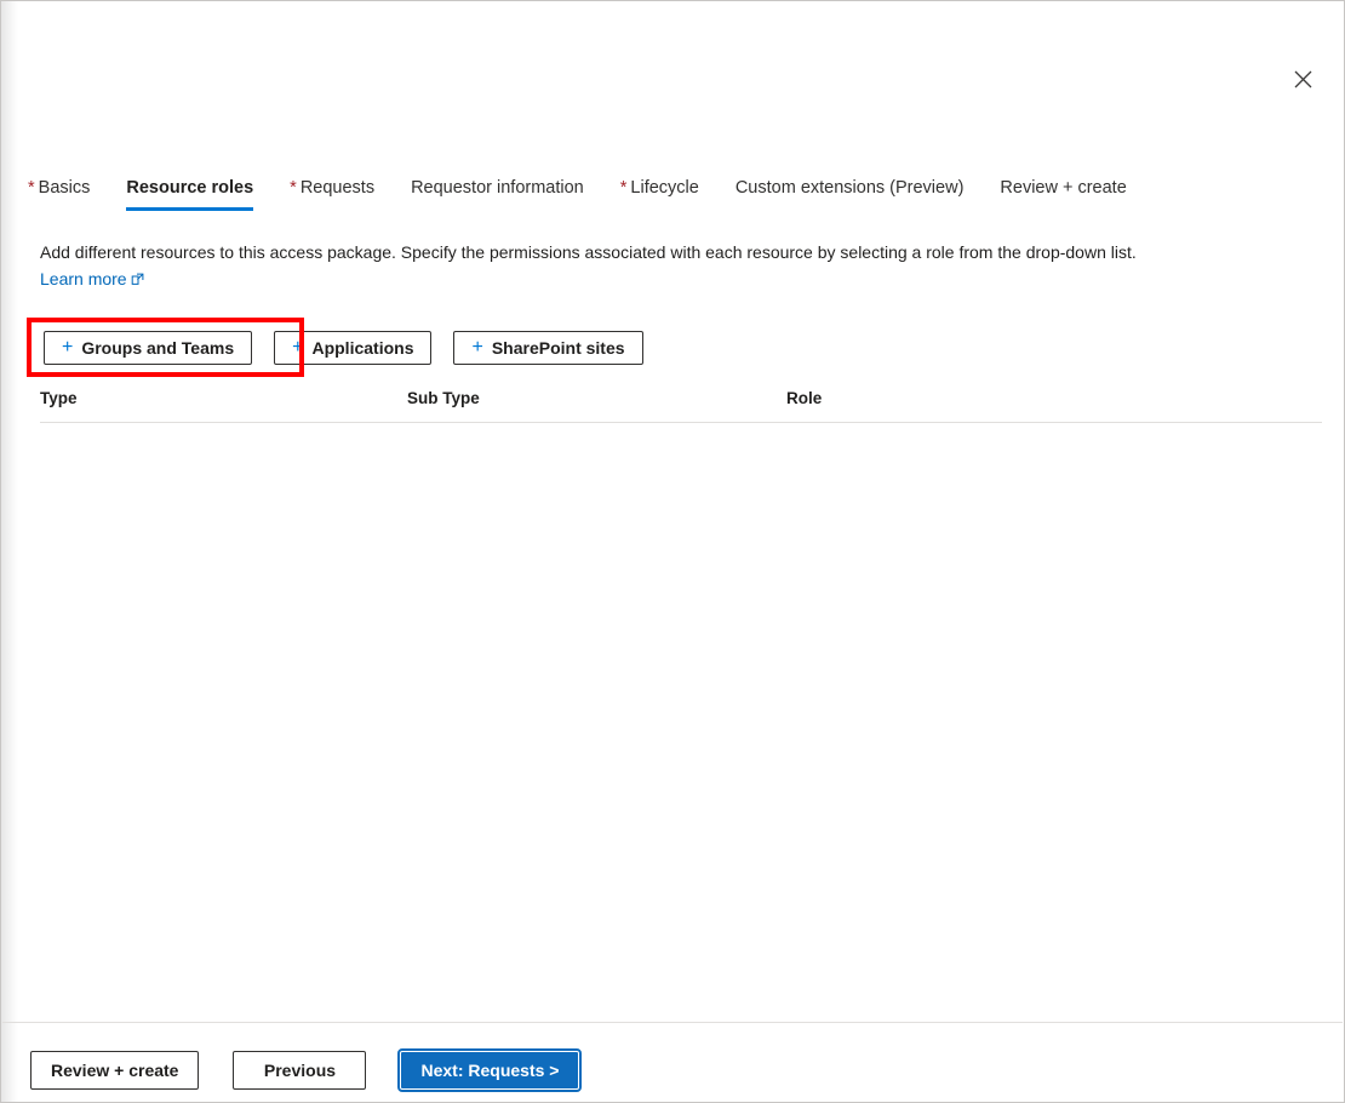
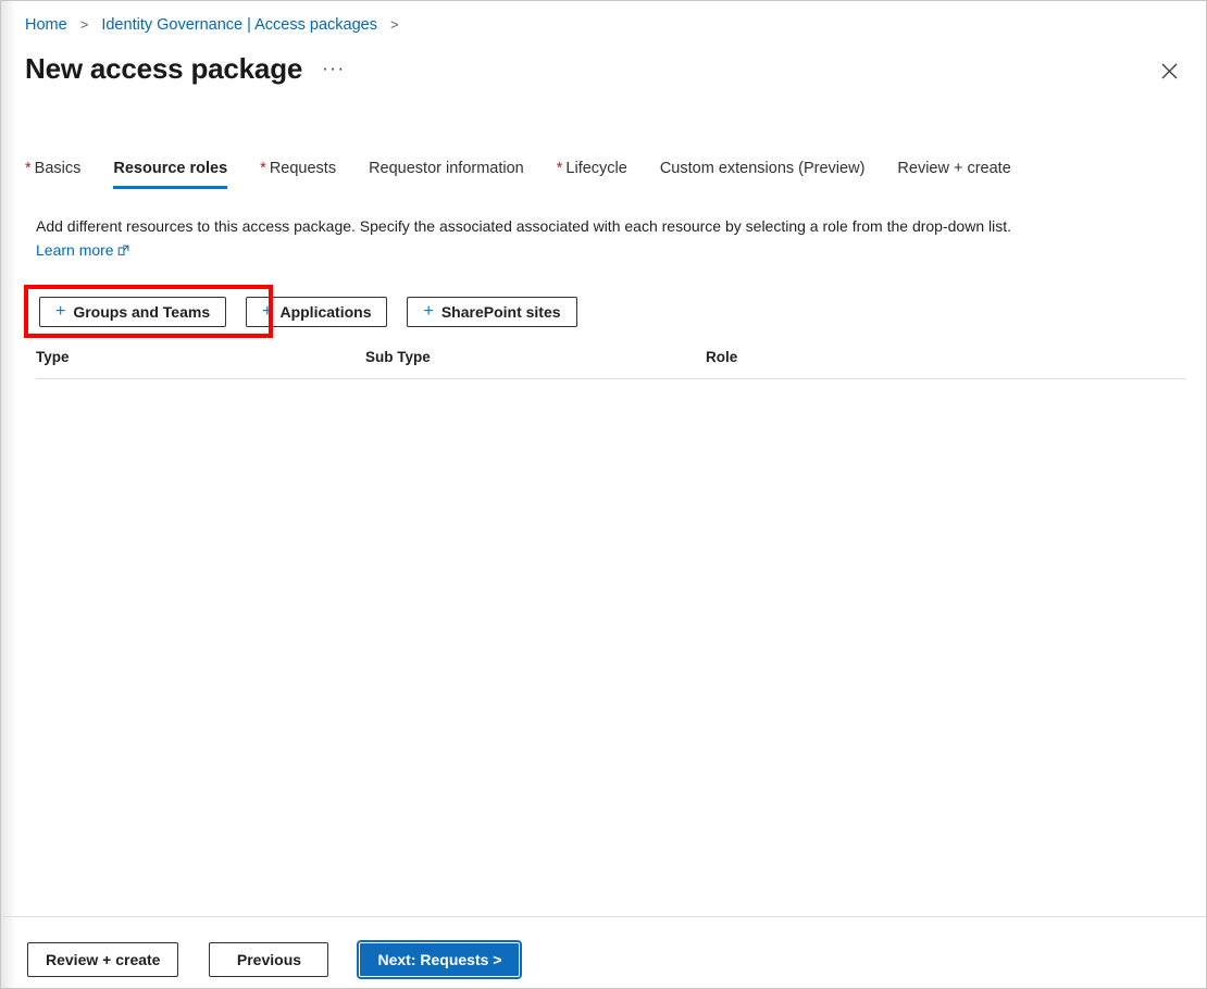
+ Home > Identity Governance | Access packages >
+ New access package
+ ···
  * Basics
  Resource roles
  * Requests
  Requestor information
  * Lifecycle
  Custom extensions (Preview)
  Review + create
- Add different resources to this access package. Specify the permissions associated with each resource by selecting a role from the drop-down list. Learn more
+ Add different resources to this access package. Specify the associated associated with each resource by selecting a role from the drop-down list. Learn more
  +
  Groups and Teams
  +
  Applications
  +
  SharePoint sites
  Type
  Sub Type
  Role
  Review + create
  Previous
  Next: Requests >
